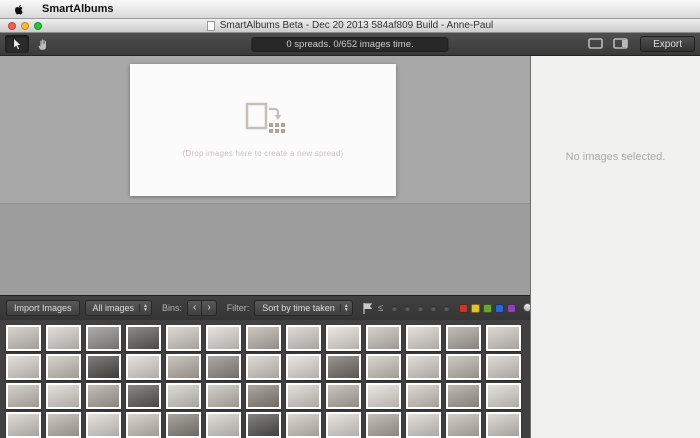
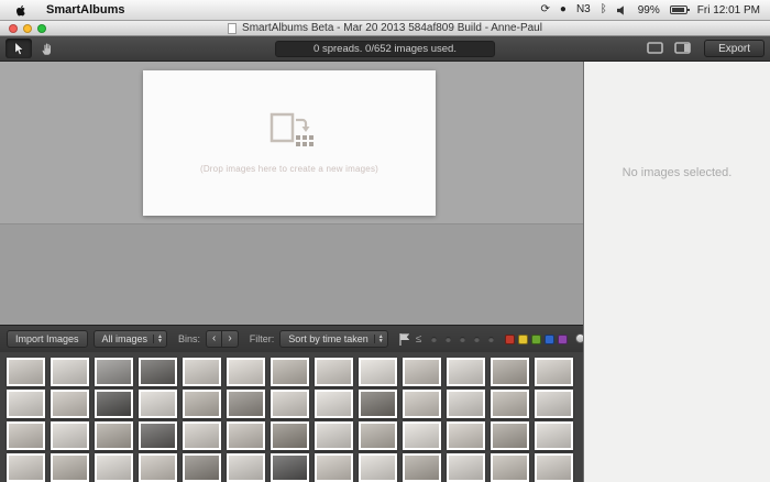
  SmartAlbums
+ ⟳
+ ●
+ N3
+ ᛒ
+ 99%
+ Fri 12:01 PM
- SmartAlbums Beta - Dec 20 2013 584af809 Build - Anne-Paul
+ SmartAlbums Beta - Mar 20 2013 584af809 Build - Anne-Paul
- 0 spreads. 0/652 images time.
+ 0 spreads. 0/652 images used.
  Export
- (Drop images here to create a new spread)
+ (Drop images here to create a new images)
  Import Images
  All images
  Bins:
  ‹
  ›
  Filter:
  Sort by time taken
  ≤
  No images selected.
